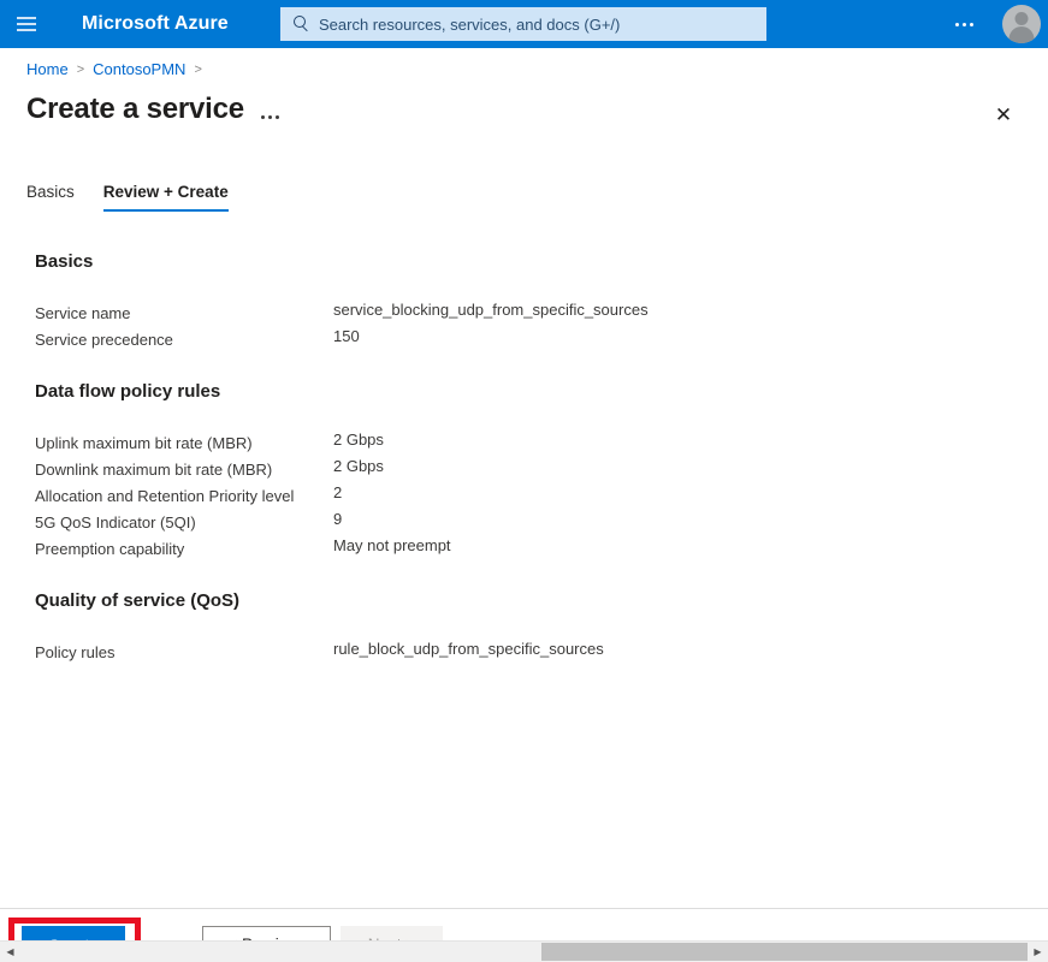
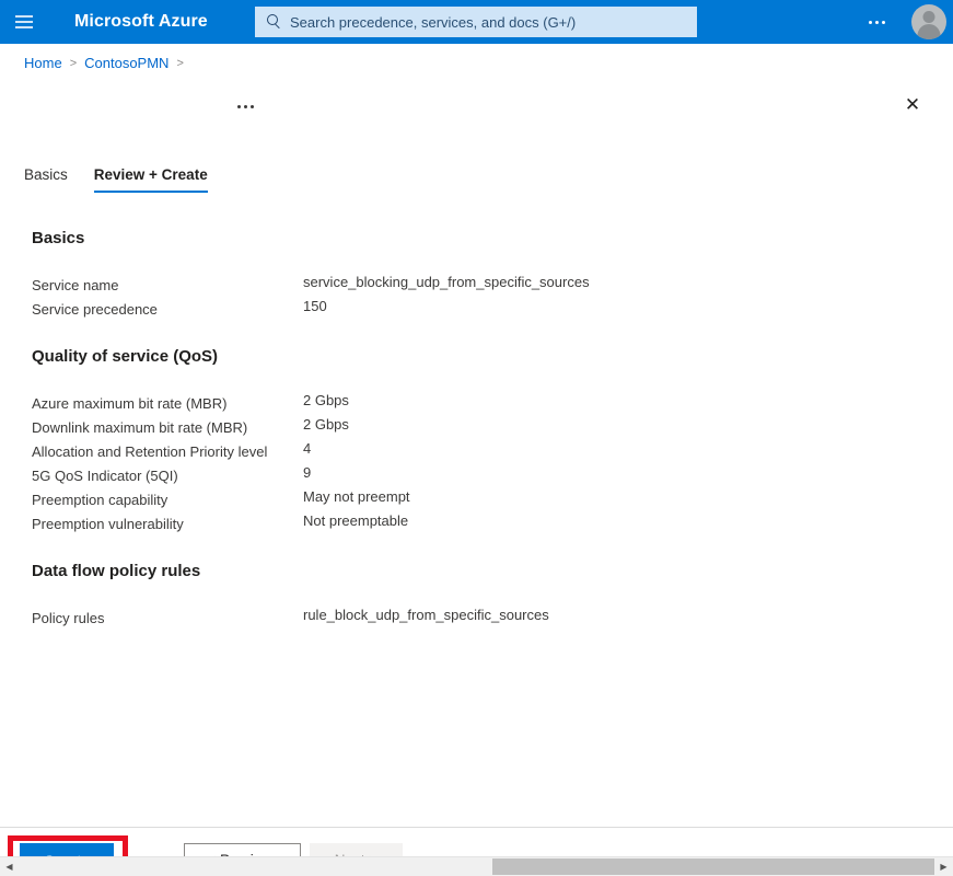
  Microsoft Azure
- Search resources, services, and docs (G+/)
+ Search precedence, services, and docs (G+/)
  Home
  >
  ContosoPMN
  >
- Create a service
  ✕
  Basics
  Review + Create
  Basics
  Service name
  service_blocking_udp_from_specific_sources
  Service precedence
  150
- Data flow policy rules
+ Quality of service (QoS)
- Uplink maximum bit rate (MBR)
+ Azure maximum bit rate (MBR)
  2 Gbps
  Downlink maximum bit rate (MBR)
  2 Gbps
  Allocation and Retention Priority level
- 2
+ 4
  5G QoS Indicator (5QI)
  9
  Preemption capability
  May not preempt
+ Preemption vulnerability
+ Not preemptable
- Quality of service (QoS)
+ Data flow policy rules
  Policy rules
  rule_block_udp_from_specific_sources
  ◀
  ▶
